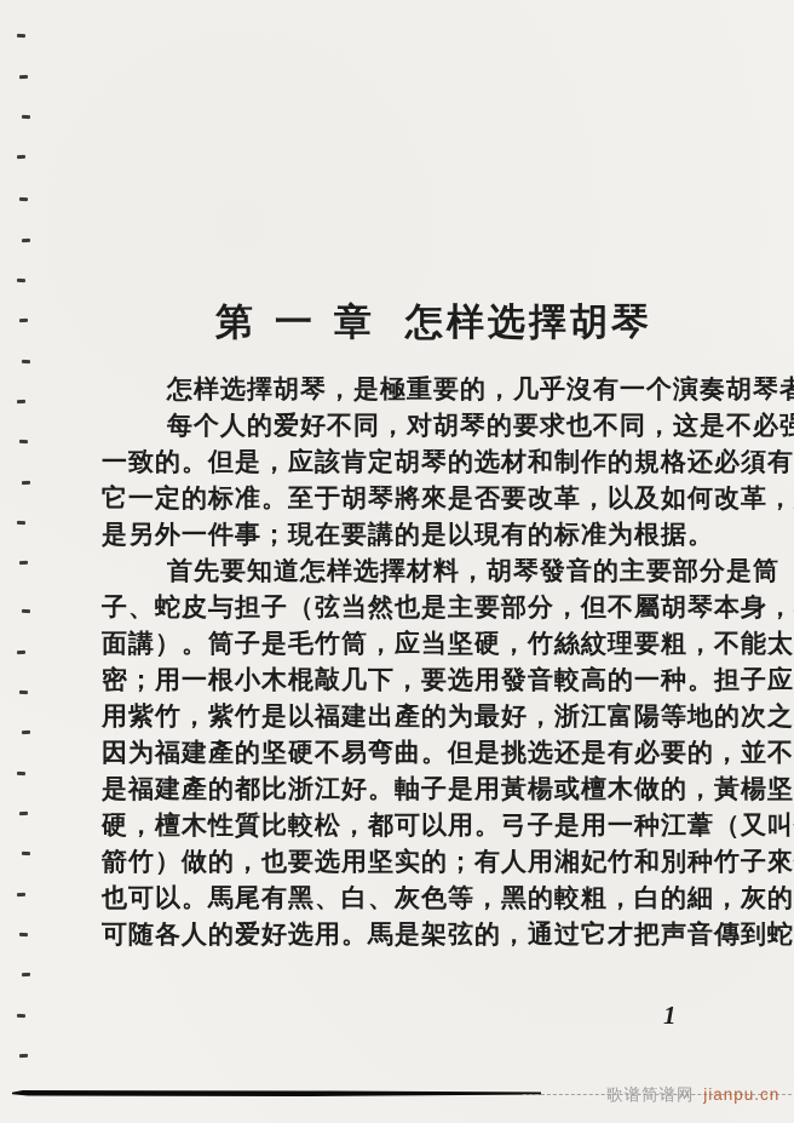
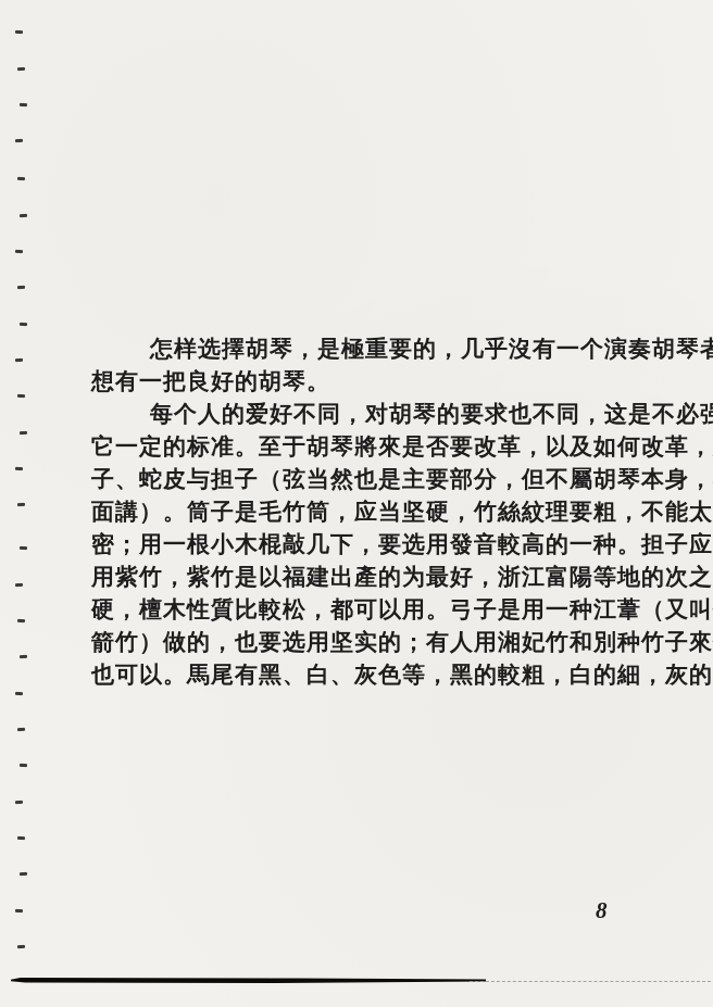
- 第一章 怎样选擇胡琴
  怎样选擇胡琴，是極重要的，几乎沒有一个演奏胡琴者
+ 想有一把良好的胡琴。
  每个人的爱好不同，对胡琴的要求也不同，这是不必强
- 一致的。但是，应該肯定胡琴的选材和制作的規格还必須有
  它一定的标准。至于胡琴將來是否要改革，以及如何改革，
- 是另外一件事；現在要講的是以現有的标准为根据。
- 首先要知道怎样选擇材料，胡琴發音的主要部分是筒
  子、蛇皮与担子（弦当然也是主要部分，但不屬胡琴本身，
  面講）。筒子是毛竹筒，应当坚硬，竹絲紋理要粗，不能太
  密；用一根小木棍敲几下，要选用發音較高的一种。担子应
  用紫竹，紫竹是以福建出產的为最好，浙江富陽等地的次之
- 因为福建產的坚硬不易弯曲。但是挑选还是有必要的，並不
- 是福建產的都比浙江好。軸子是用黃楊或檀木做的，黃楊坚
  硬，檀木性質比較松，都可以用。弓子是用一种江葦（又叫
  箭竹）做的，也要选用坚实的；有人用湘妃竹和別种竹子來
  也可以。馬尾有黑、白、灰色等，黑的較粗，白的細，灰的
- 可随各人的爱好选用。馬是架弦的，通过它才把声音傳到蛇
- 1
+ 8
- 歌谱简谱网 jianpu.cn
